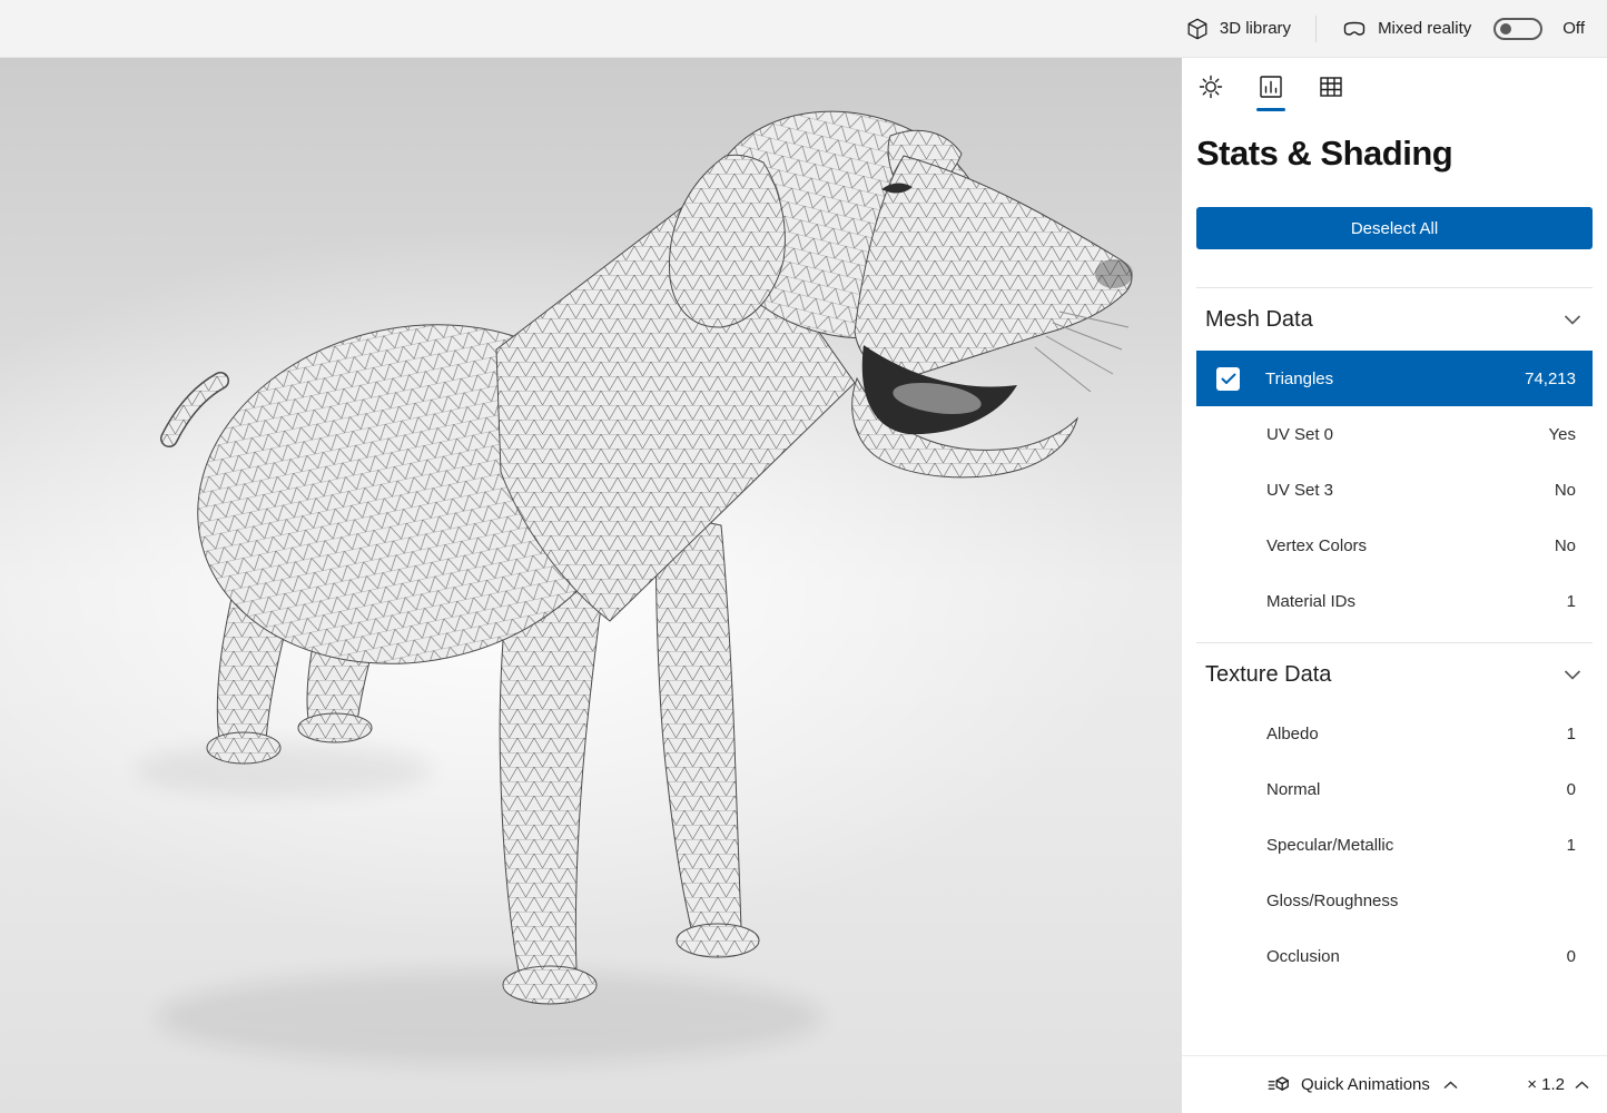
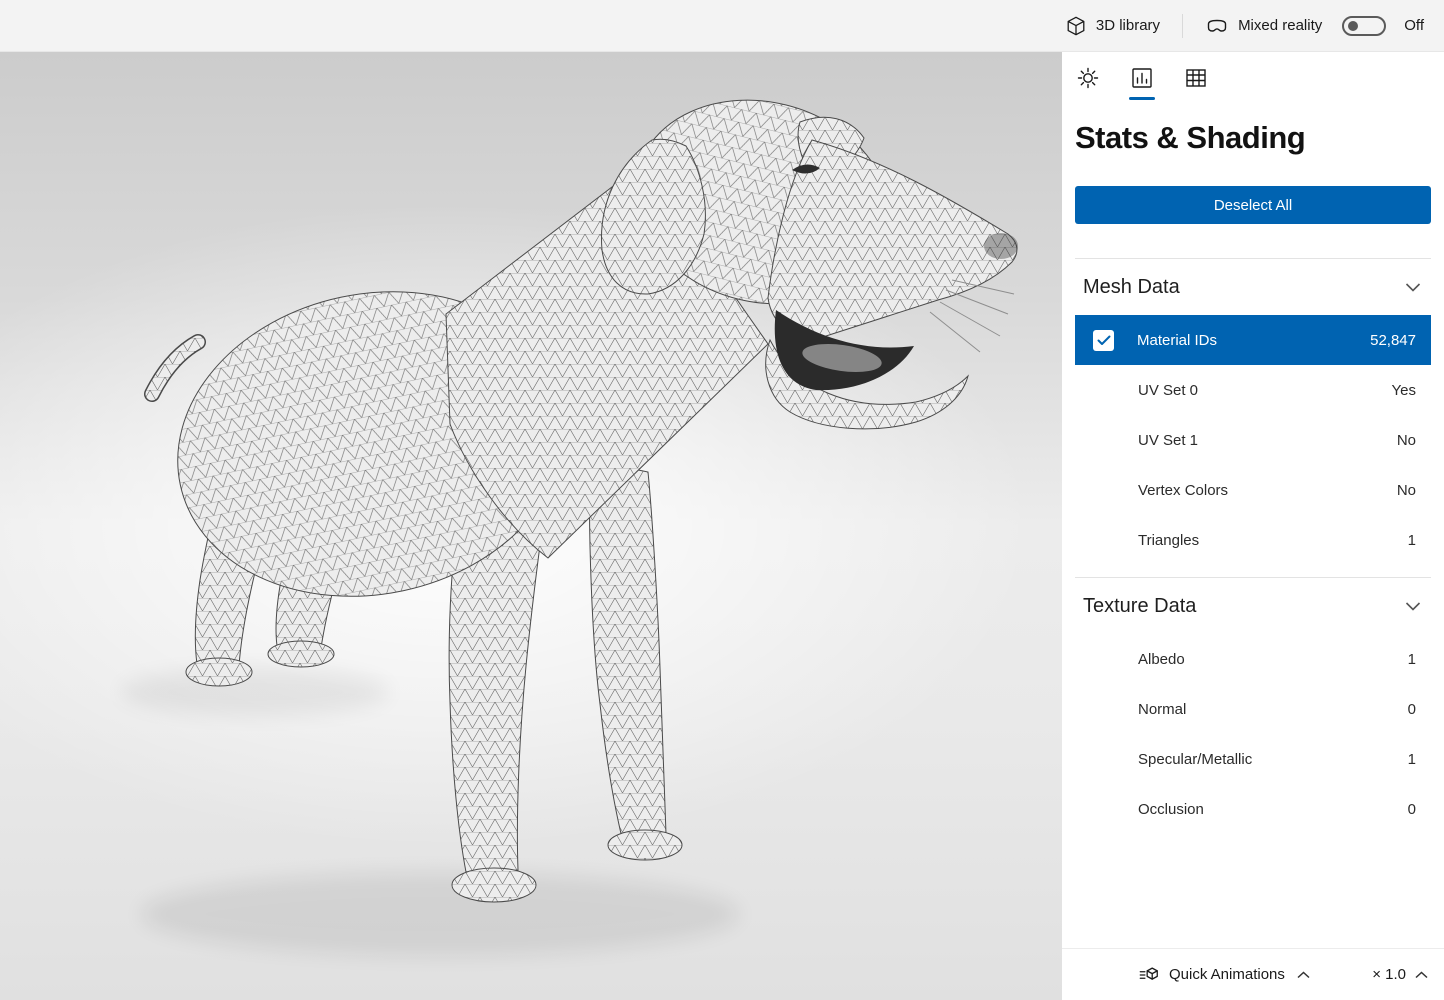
  3D library
  Mixed reality
  Off
  Stats & Shading
  Deselect All
  Mesh Data
- Triangles
+ Material IDs
- 74,213
+ 52,847
  UV Set 0
  Yes
- UV Set 3
+ UV Set 1
  No
  Vertex Colors
  No
- Material IDs
+ Triangles
  1
  Texture Data
  Albedo
  1
  Normal
  0
  Specular/Metallic
  1
- Gloss/Roughness
  Occlusion
  0
  Quick Animations
- × 1.2
+ × 1.0
